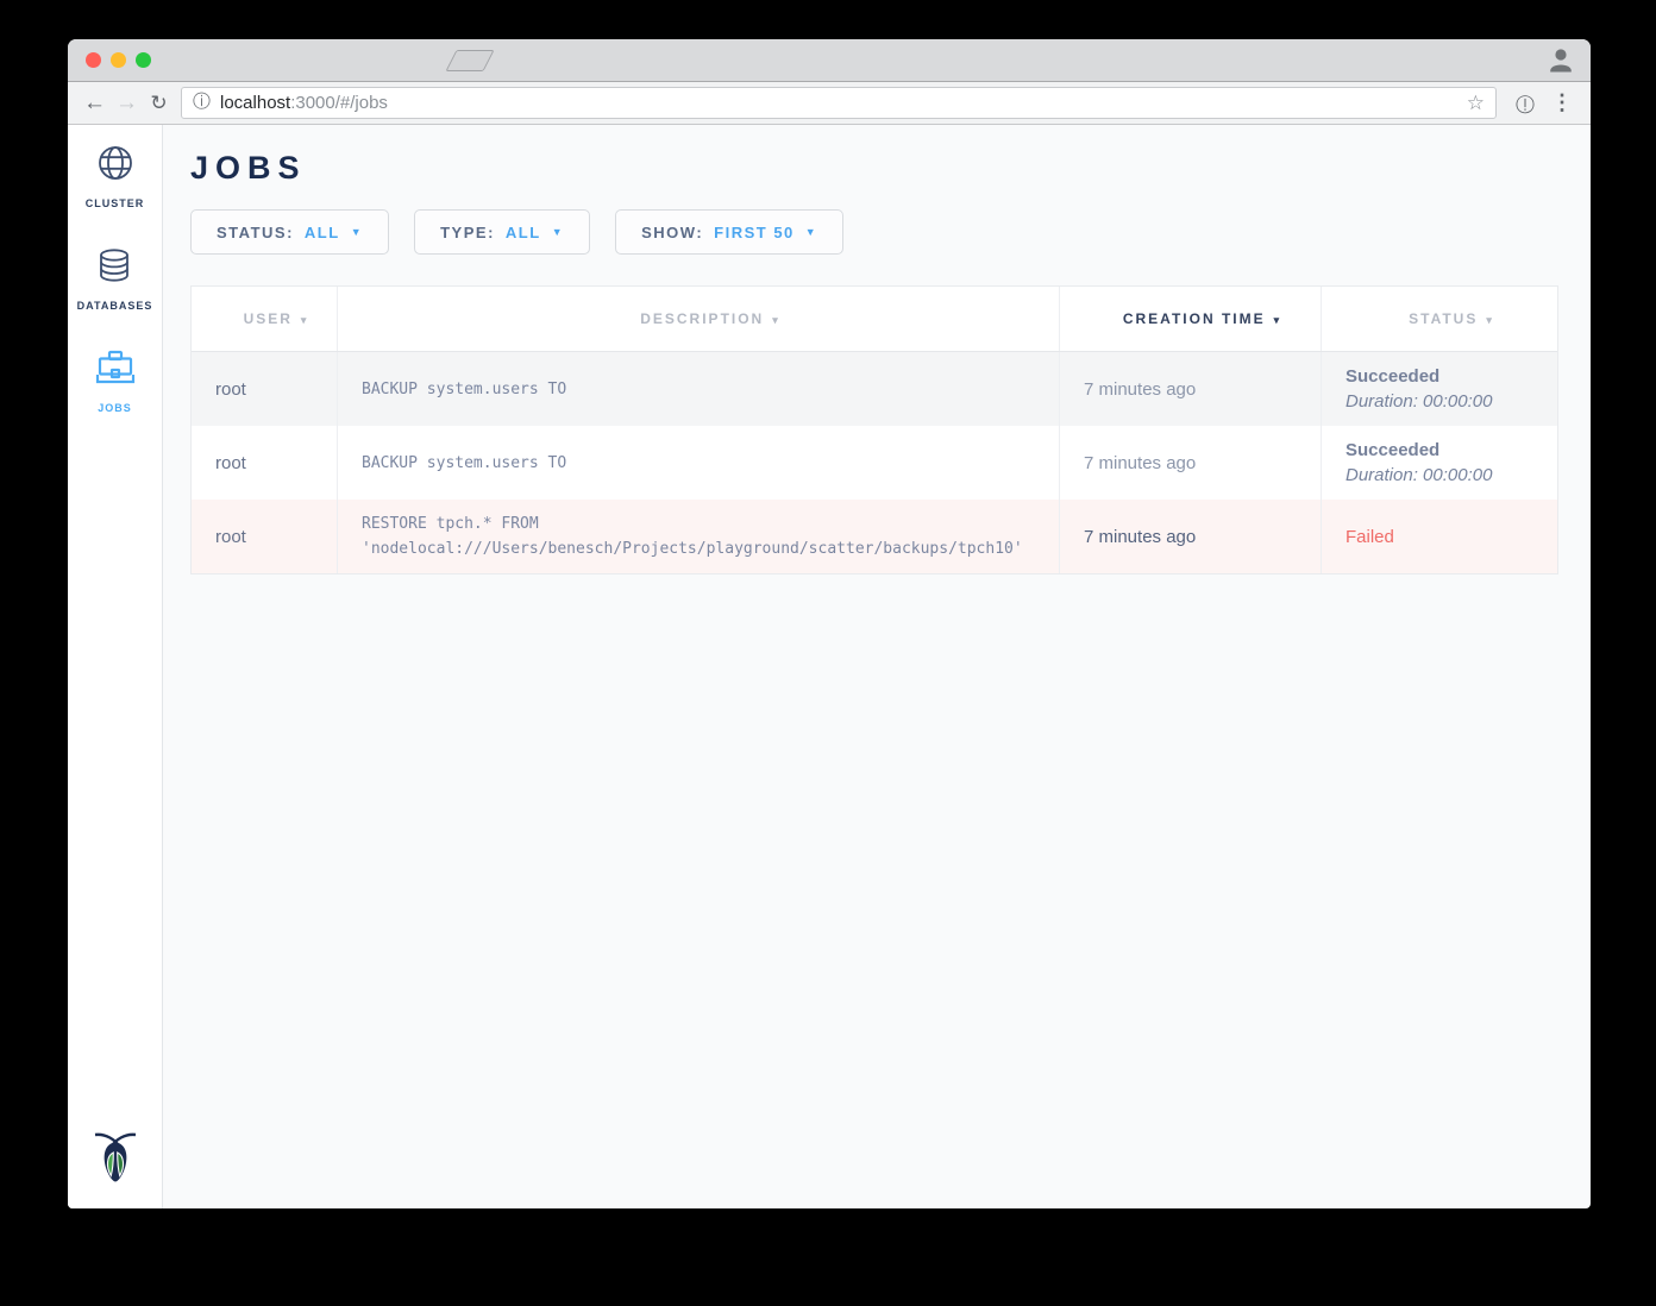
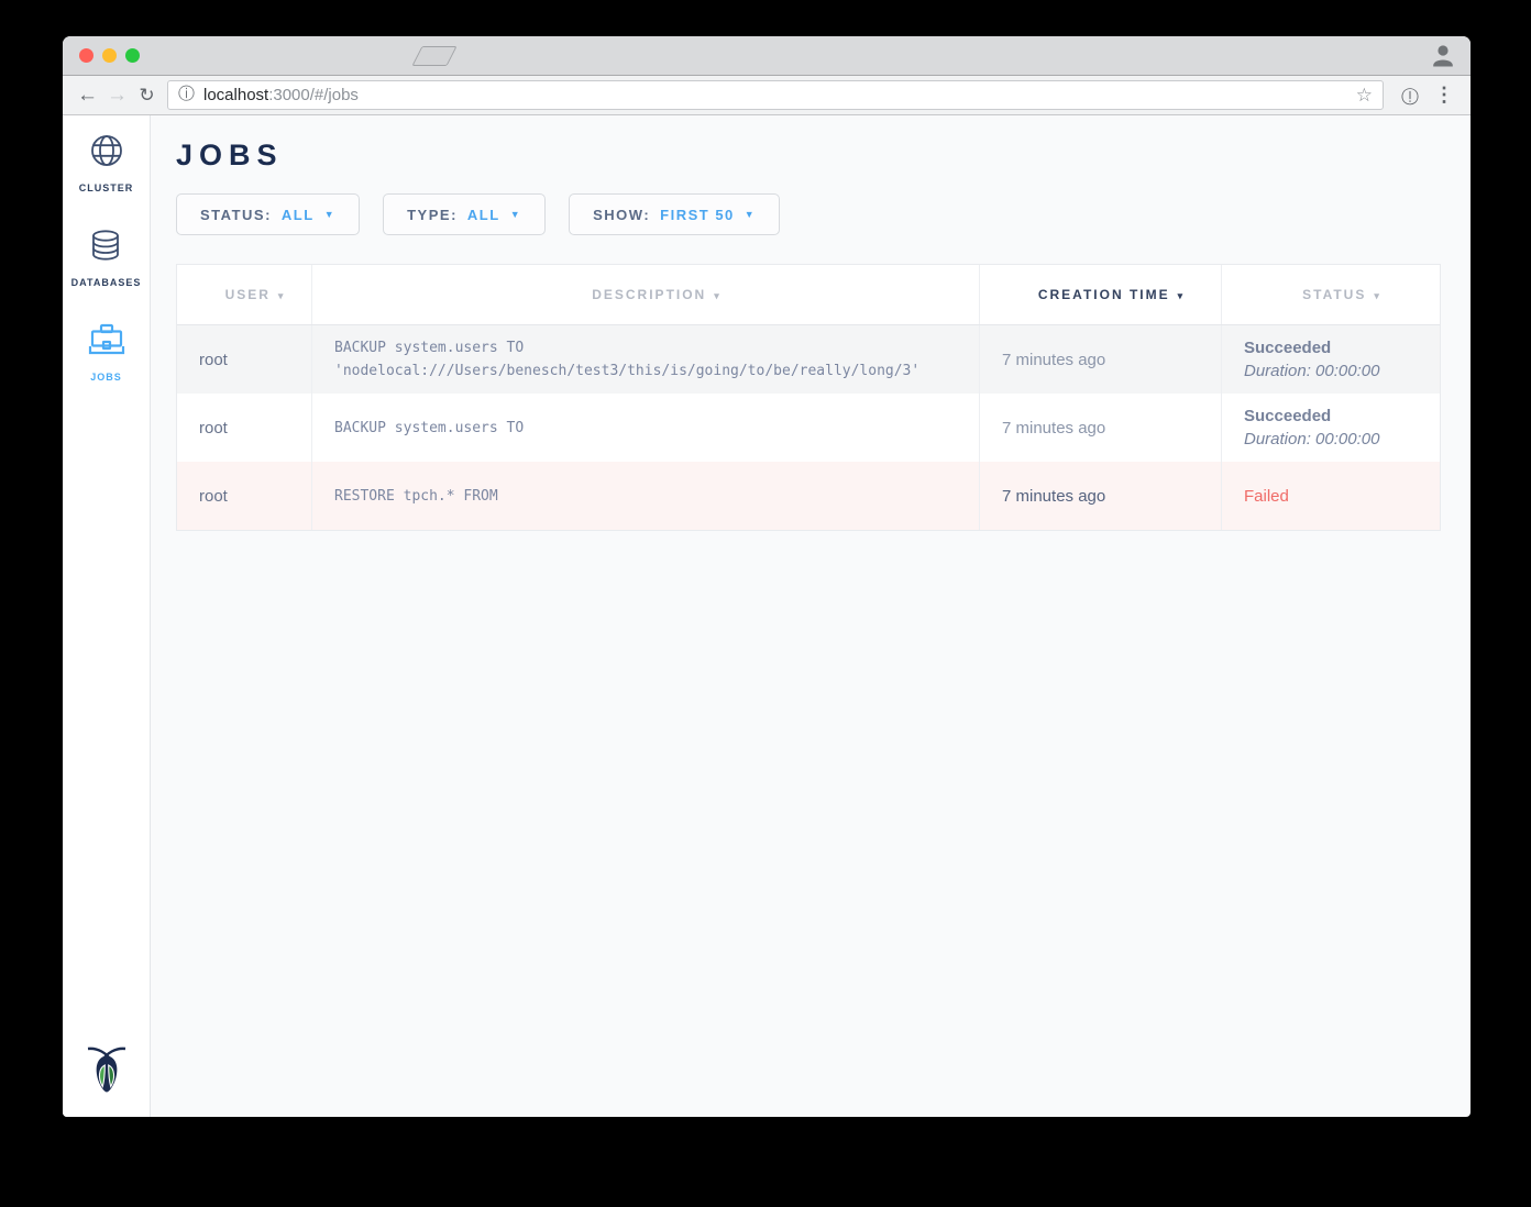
  ←
  →
  ↻
  ⓘ
  localhost:3000/#/jobs
  ☆
  ⋮
  CLUSTER
  DATABASES
  JOBS
  JOBS
  STATUS:
  ALL
  ▼
  TYPE:
  ALL
  ▼
  SHOW:
  FIRST 50
  ▼
  USER
  ▾
  DESCRIPTION
  ▾
  CREATION TIME
  ▾
  STATUS
  ▾
  root
  BACKUP system.users TO
+ 'nodelocal:///Users/benesch/test3/this/is/going/to/be/really/long/3'
  7 minutes ago
  Succeeded
  Duration: 00:00:00
  root
  BACKUP system.users TO
  7 minutes ago
  Succeeded
  Duration: 00:00:00
  root
  RESTORE tpch.* FROM
- 'nodelocal:///Users/benesch/Projects/playground/scatter/backups/tpch10'
  7 minutes ago
  Failed
